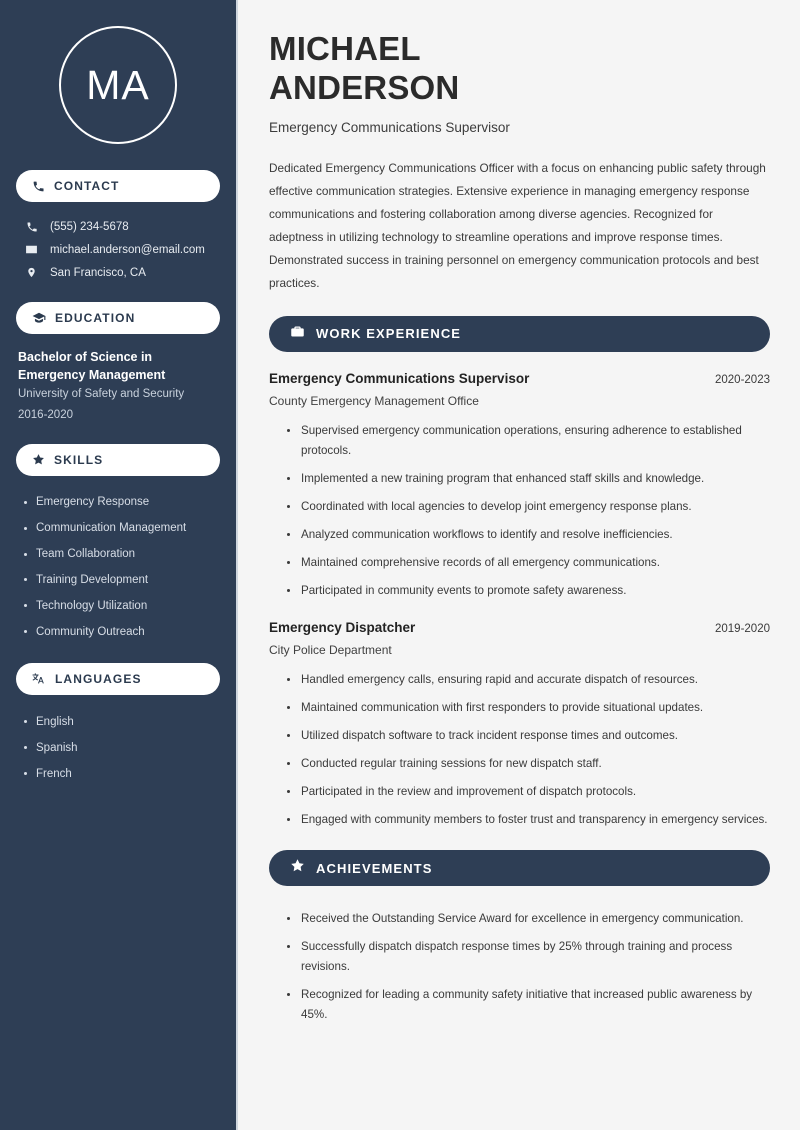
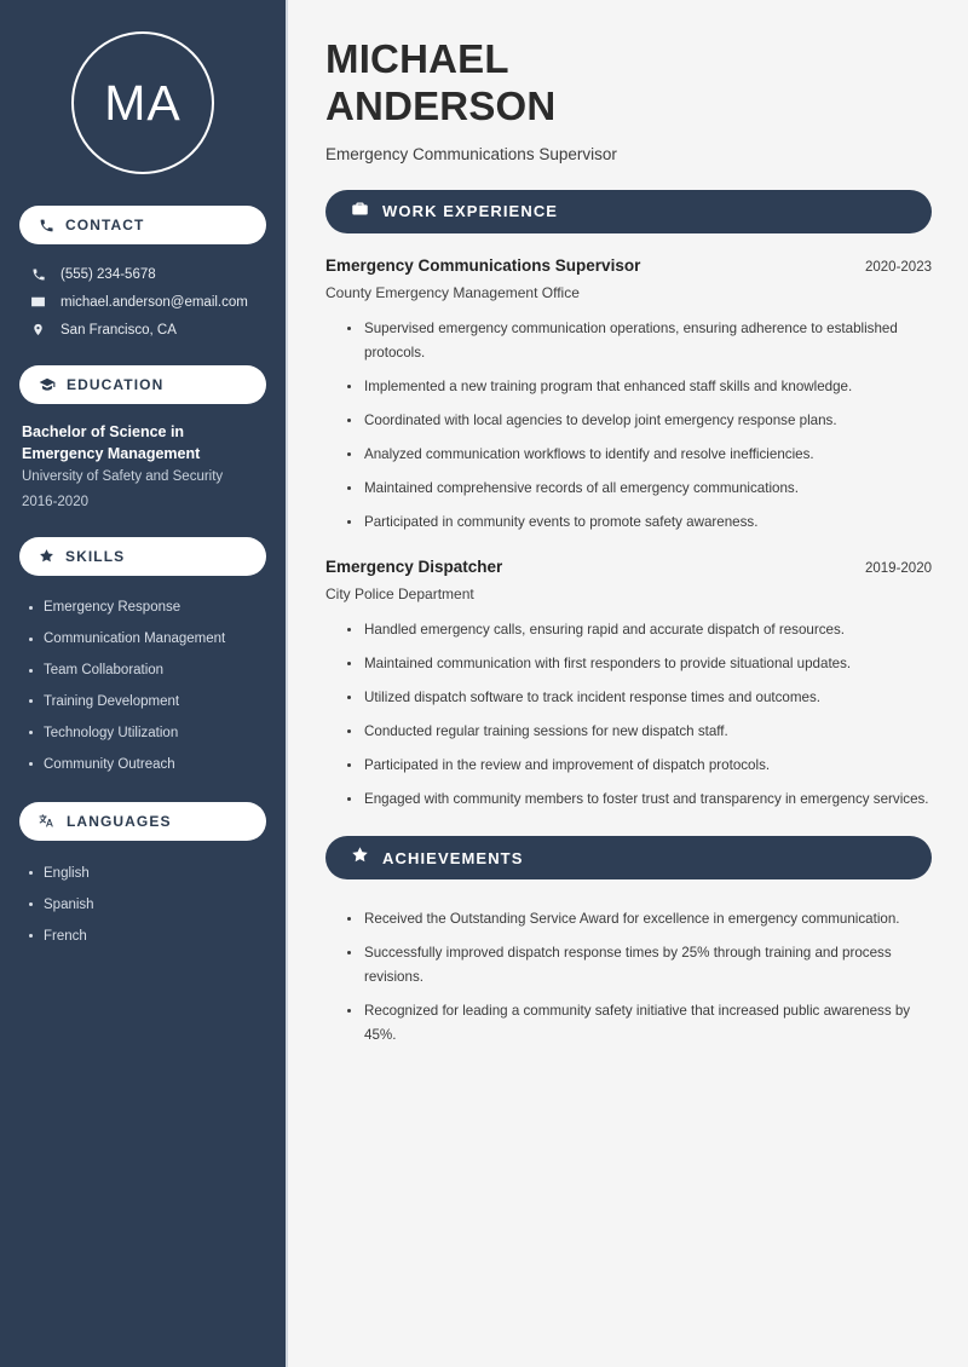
  MA
  CONTACT
  (555) 234-5678
  michael.anderson@email.com
  San Francisco, CA
  EDUCATION
  Bachelor of Science in Emergency Management
  University of Safety and Security
  2016-2020
  SKILLS
  Emergency Response
  Communication Management
  Team Collaboration
  Training Development
  Technology Utilization
  Community Outreach
  LANGUAGES
  English
  Spanish
  French
  MICHAEL
  ANDERSON
  Emergency Communications Supervisor
- Dedicated Emergency Communications Officer with a focus on enhancing public safety through effective communication strategies. Extensive experience in managing emergency response communications and fostering collaboration among diverse agencies. Recognized for adeptness in utilizing technology to streamline operations and improve response times. Demonstrated success in training personnel on emergency communication protocols and best practices.
  WORK EXPERIENCE
  Emergency Communications Supervisor
  2020-2023
  County Emergency Management Office
  Supervised emergency communication operations, ensuring adherence to established protocols.
  Implemented a new training program that enhanced staff skills and knowledge.
  Coordinated with local agencies to develop joint emergency response plans.
  Analyzed communication workflows to identify and resolve inefficiencies.
  Maintained comprehensive records of all emergency communications.
  Participated in community events to promote safety awareness.
  Emergency Dispatcher
  2019-2020
  City Police Department
  Handled emergency calls, ensuring rapid and accurate dispatch of resources.
  Maintained communication with first responders to provide situational updates.
  Utilized dispatch software to track incident response times and outcomes.
  Conducted regular training sessions for new dispatch staff.
  Participated in the review and improvement of dispatch protocols.
  Engaged with community members to foster trust and transparency in emergency services.
  ACHIEVEMENTS
  Received the Outstanding Service Award for excellence in emergency communication.
- Successfully dispatch dispatch response times by 25% through training and process revisions.
+ Successfully improved dispatch response times by 25% through training and process revisions.
  Recognized for leading a community safety initiative that increased public awareness by 45%.
